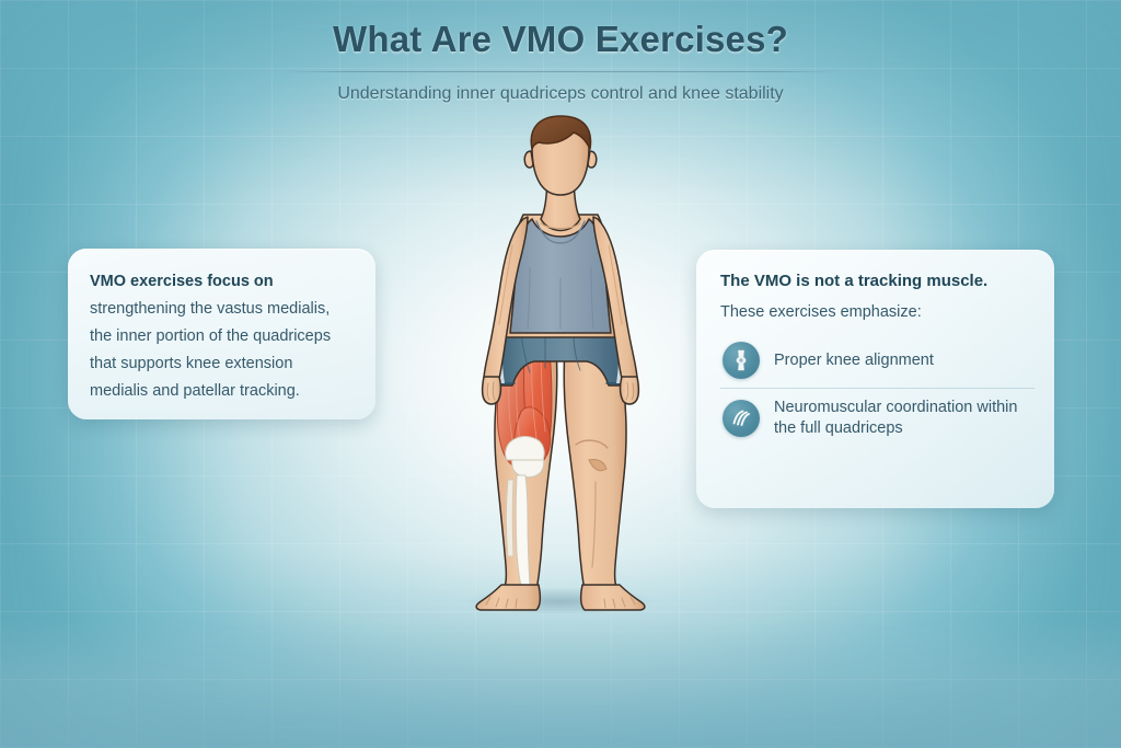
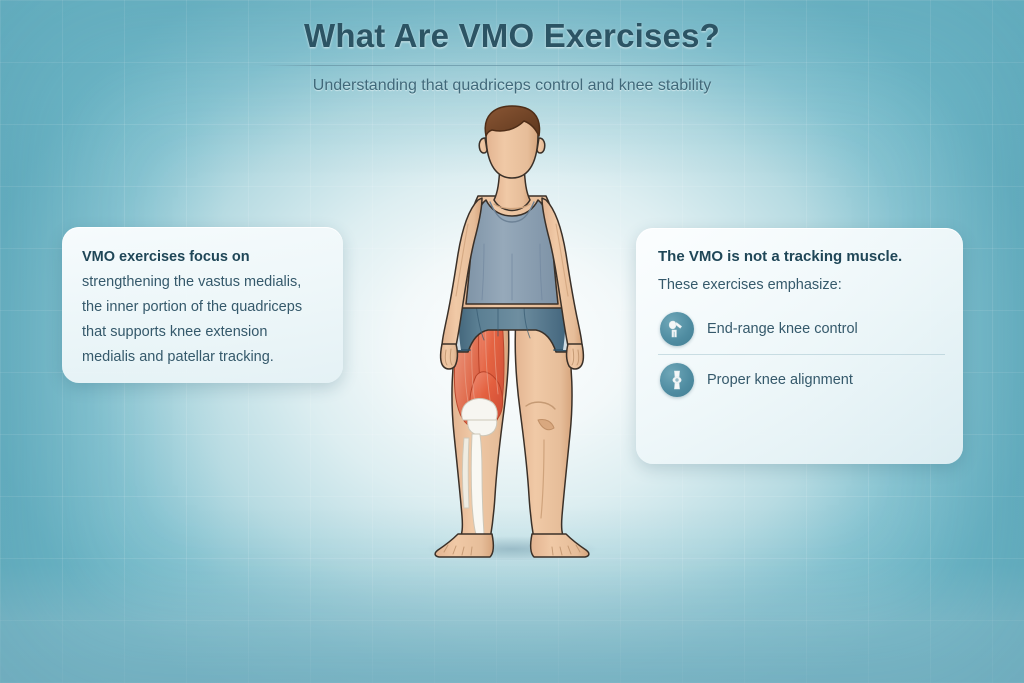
  What Are VMO Exercises?
- Understanding inner quadriceps control and knee stability
+ Understanding that quadriceps control and knee stability
  VMO exercises focus on strengthening the vastus medialis, the inner portion of the quadriceps that supports knee extension medialis and patellar tracking.
  The VMO is not a tracking muscle.
  These exercises emphasize:
+ End-range knee control
  Proper knee alignment
- Neuromuscular coordination within the full quadriceps
